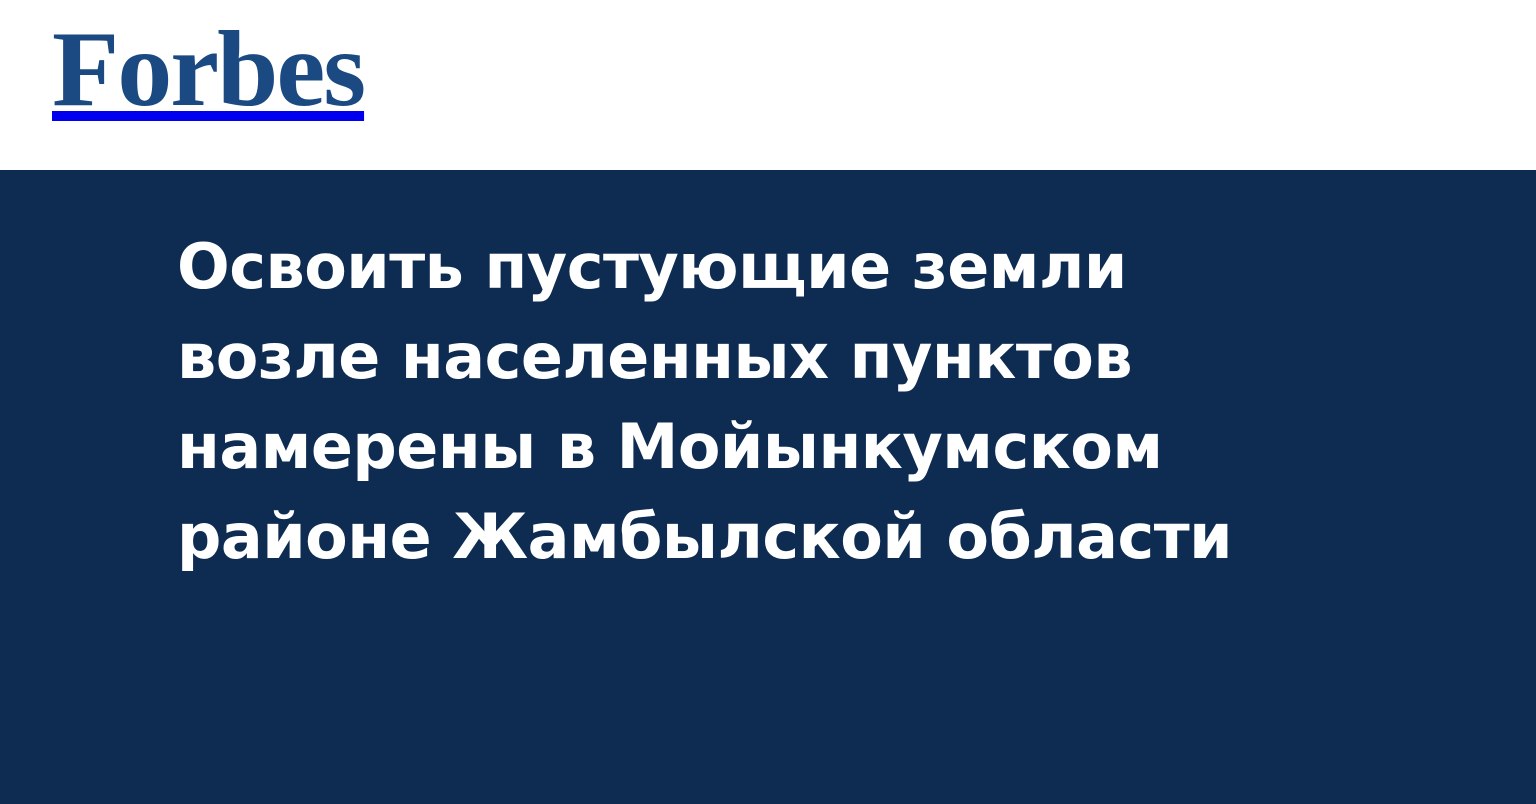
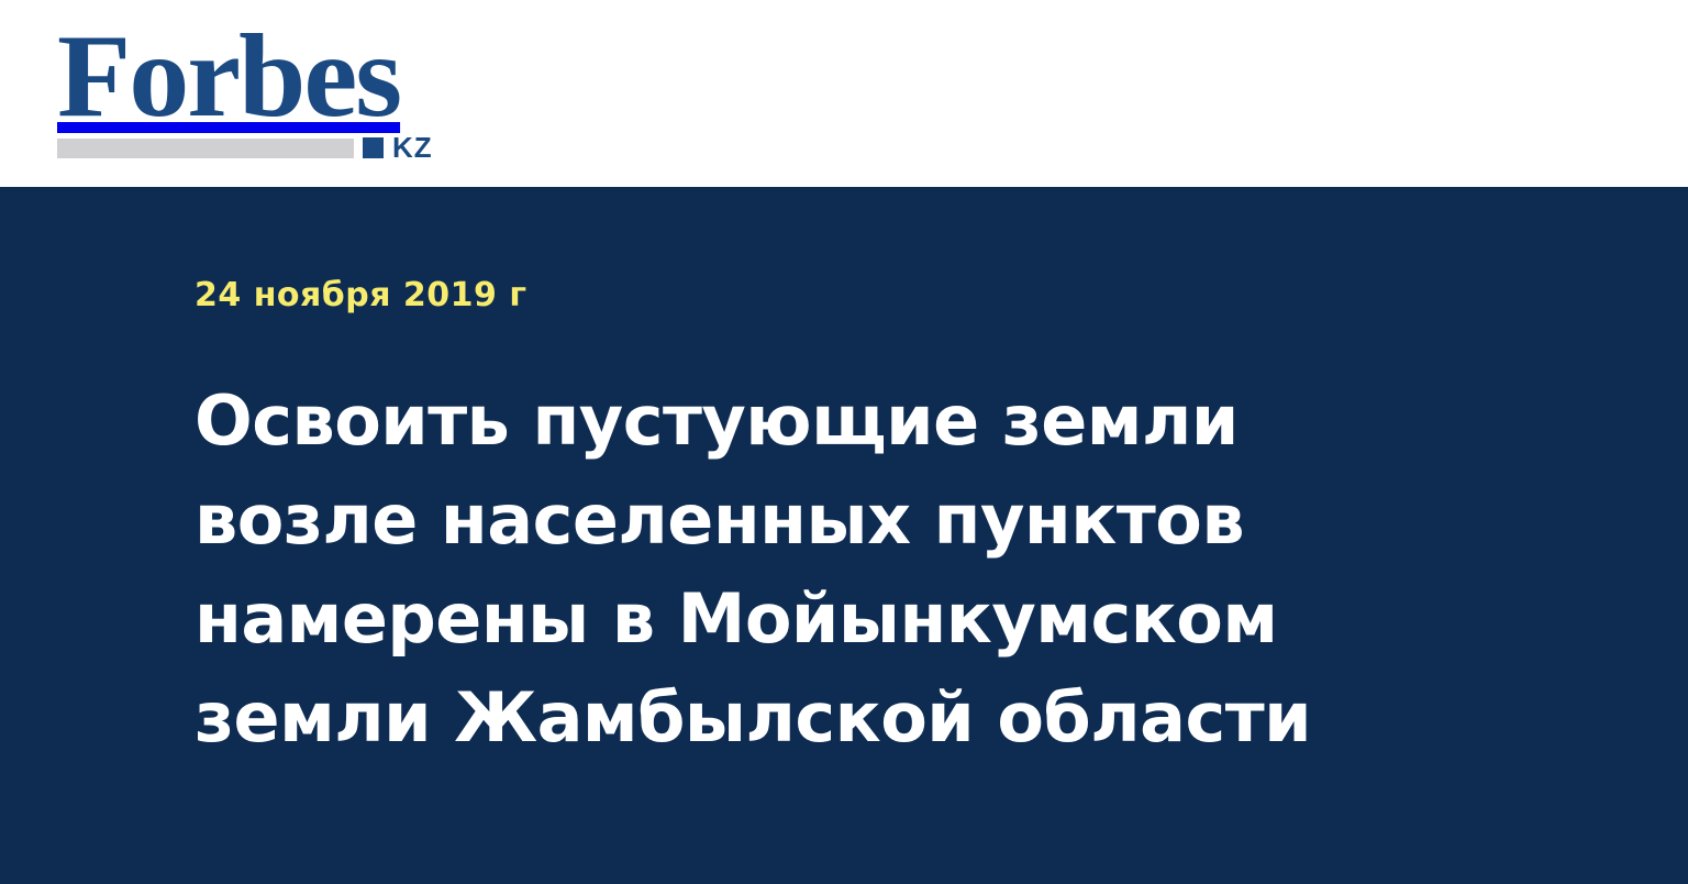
  Forbes
+ KZ
+ 24 ноября 2019 г
- Освоить пустующие земли возле населенных пунктов намерены в Мойынкумском районе Жамбылской области
+ Освоить пустующие земли возле населенных пунктов намерены в Мойынкумском земли Жамбылской области
